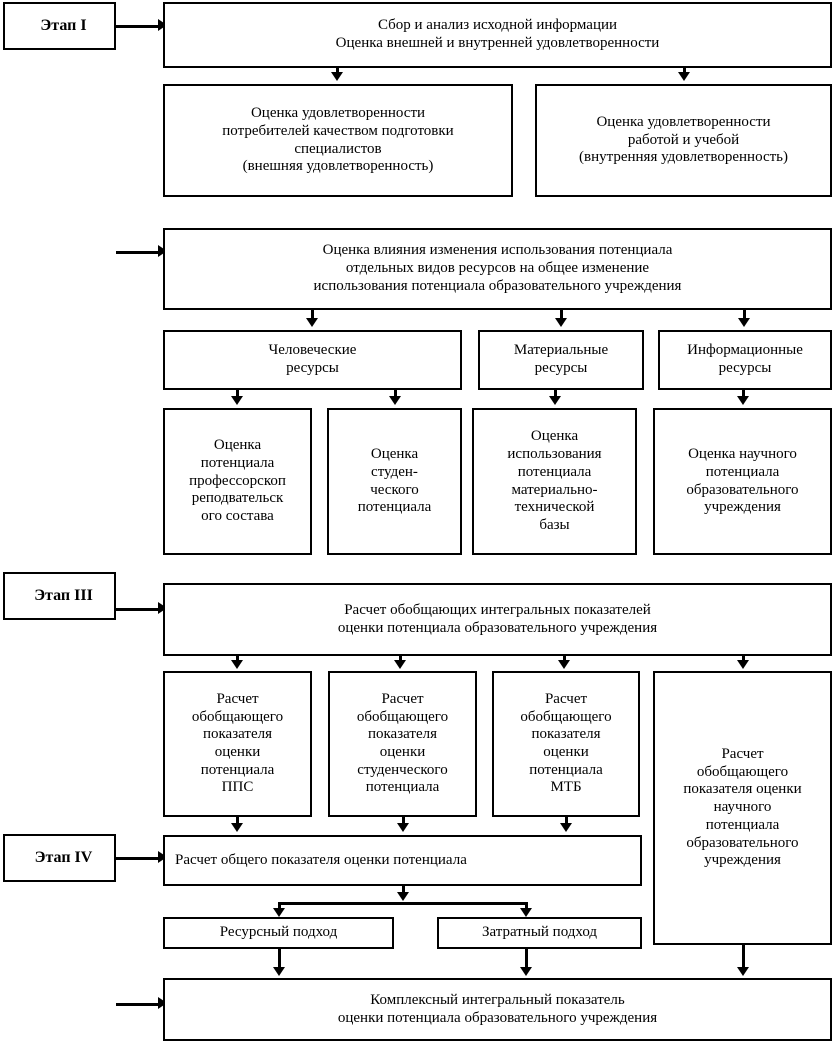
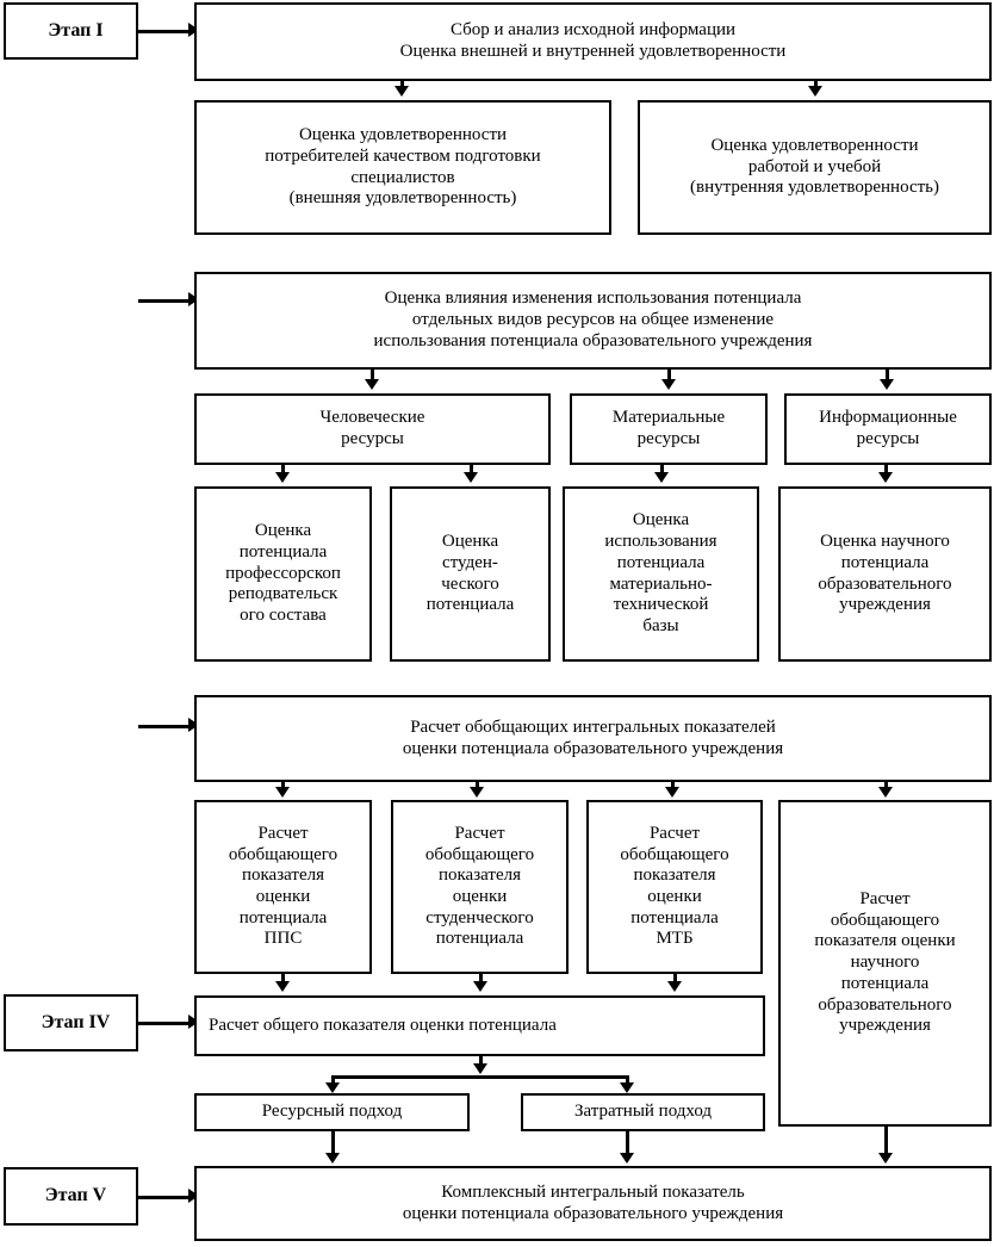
  Этап I
  Сбор и анализ исходной информации
  Оценка внешней и внутренней удовлетворенности
  Оценка удовлетворенности
  потребителей качеством подготовки
  специалистов
  (внешняя удовлетворенность)
  Оценка удовлетворенности
  работой и учебой
  (внутренняя удовлетворенность)
  Оценка влияния изменения использования потенциала
  отдельных видов ресурсов на общее изменение
  использования потенциала образовательного учреждения
  Человеческие
  ресурсы
  Материальные
  ресурсы
  Информационные
  ресурсы
  Оценка
  потенциала
  профессорскоп
  реподвательск
  ого состава
  Оценка
  студен-
  ческого
  потенциала
  Оценка
  использования
  потенциала
  материально-
  технической
  базы
  Оценка научного
  потенциала
  образовательного
  учреждения
- Этап III
  Расчет обобщающих интегральных показателей
  оценки потенциала образовательного учреждения
  Расчет
  обобщающего
  показателя
  оценки
  потенциала
  ППС
  Расчет
  обобщающего
  показателя
  оценки
  студенческого
  потенциала
  Расчет
  обобщающего
  показателя
  оценки
  потенциала
  МТБ
  Расчет
  обобщающего
  показателя оценки
  научного
  потенциала
  образовательного
  учреждения
  Этап IV
  Расчет общего показателя оценки потенциала
  Ресурсный подход
  Затратный подход
+ Этап V
  Комплексный интегральный показатель
  оценки потенциала образовательного учреждения
